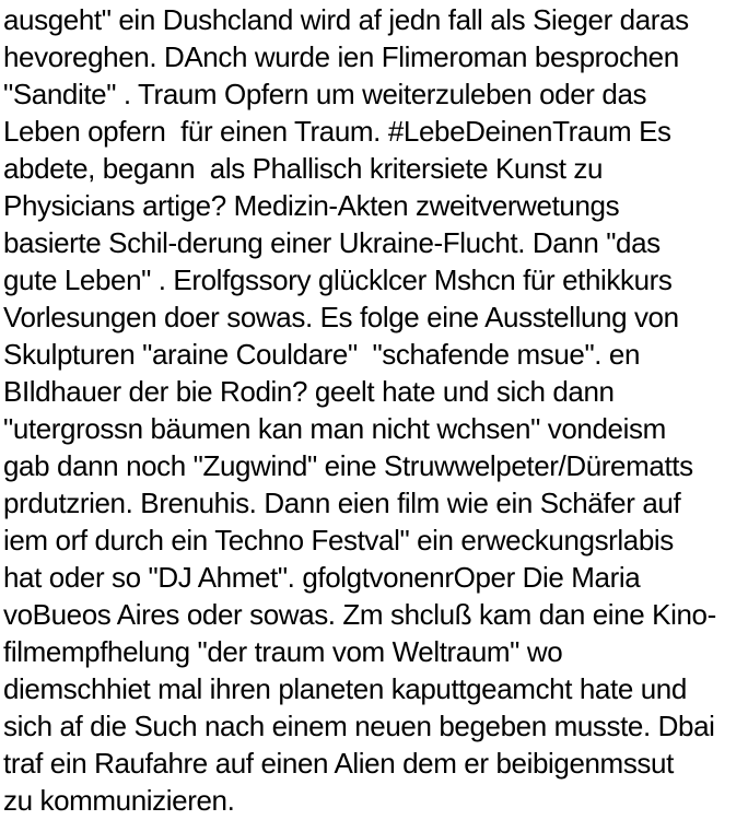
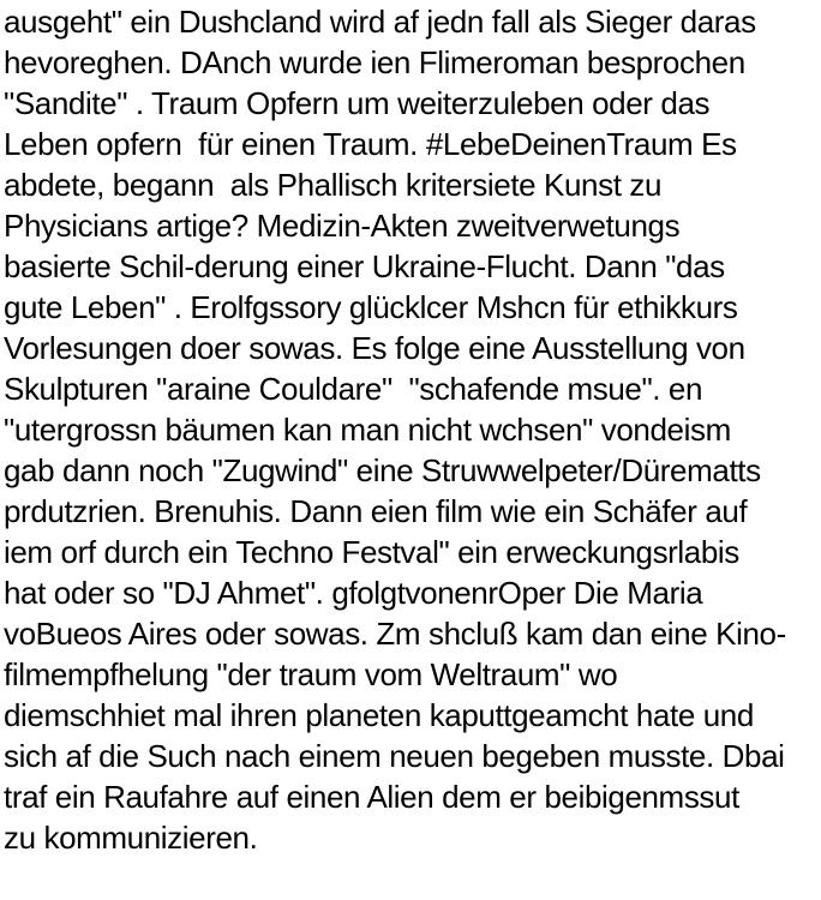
  ausgeht" ein Dushcland wird af jedn fall als Sieger daras
  hevoreghen. DAnch wurde ien Flimeroman besprochen
  "Sandite" . Traum Opfern um weiterzuleben oder das
  Leben opfern für einen Traum. #LebeDeinenTraum Es
  abdete, begann als Phallisch kritersiete Kunst zu
  Physicians artige? Medizin-Akten zweitverwetungs
  basierte Schil-derung einer Ukraine-Flucht. Dann "das
  gute Leben" . Erolfgssory glücklcer Mshcn für ethikkurs
  Vorlesungen doer sowas. Es folge eine Ausstellung von
  Skulpturen "araine Couldare" "schafende msue". en
- BIldhauer der bie Rodin? geelt hate und sich dann
  "utergrossn bäumen kan man nicht wchsen" vondeism
  gab dann noch "Zugwind" eine Struwwelpeter/Dürematts
  prdutzrien. Brenuhis. Dann eien film wie ein Schäfer auf
  iem orf durch ein Techno Festval" ein erweckungsrlabis
  hat oder so "DJ Ahmet". gfolgtvonenrOper Die Maria
  voBueos Aires oder sowas. Zm shcluß kam dan eine Kino-
  filmempfhelung "der traum vom Weltraum" wo
  diemschhiet mal ihren planeten kaputtgeamcht hate und
  sich af die Such nach einem neuen begeben musste. Dbai
  traf ein Raufahre auf einen Alien dem er beibigenmssut
  zu kommunizieren.
